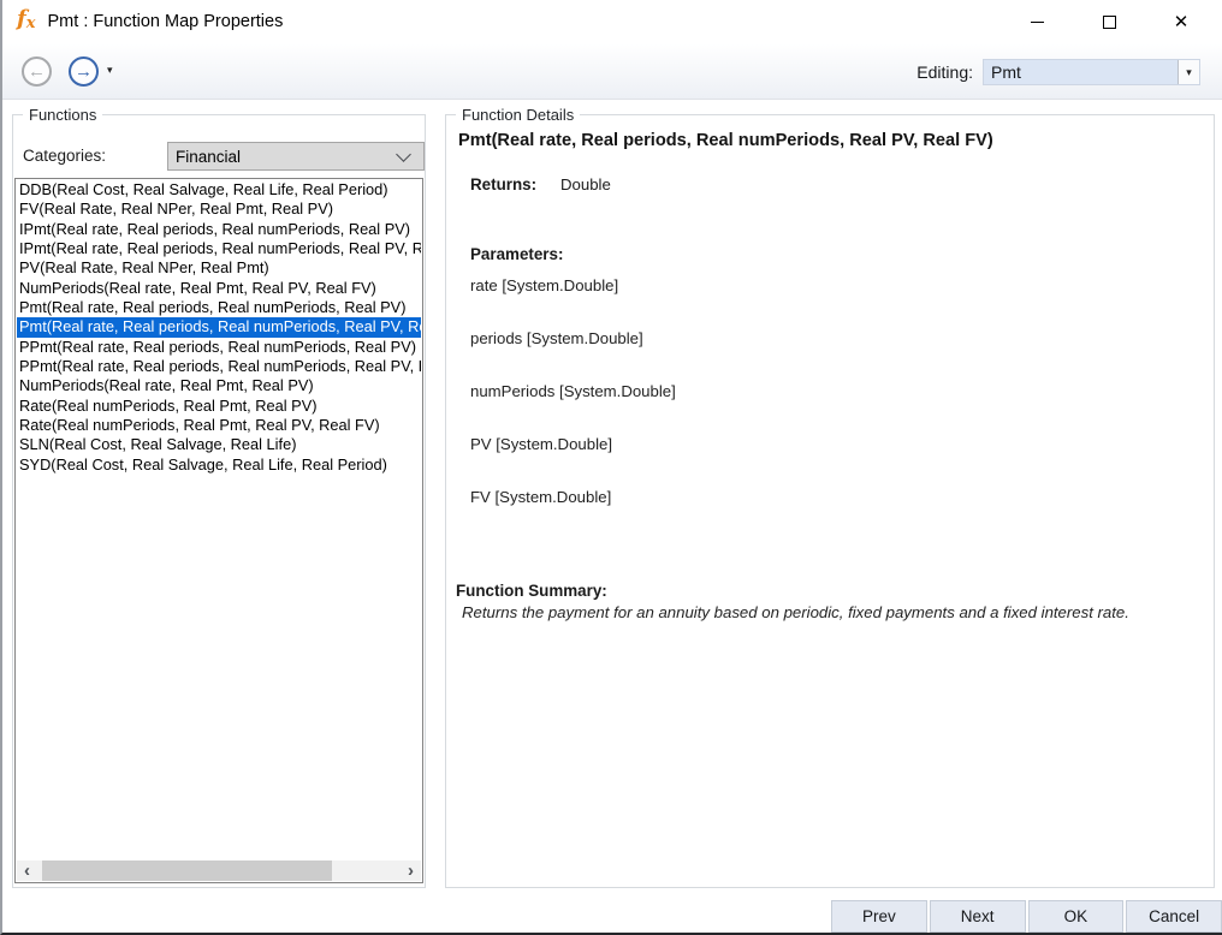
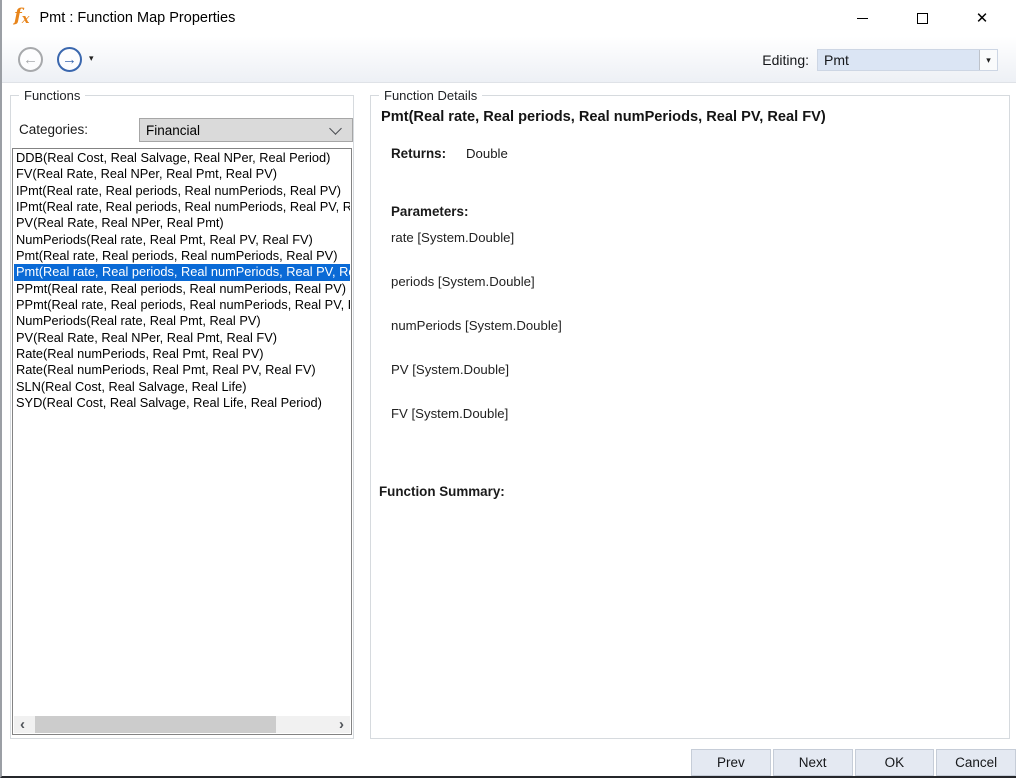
  fx
  Pmt : Function Map Properties
  ✕
  ←
  →
  ▾
  Editing:
  Pmt
  ▾
  Functions
  Categories:
  Financial
- DDB(Real Cost, Real Salvage, Real Life, Real Period)
+ DDB(Real Cost, Real Salvage, Real NPer, Real Period)
  FV(Real Rate, Real NPer, Real Pmt, Real PV)
  IPmt(Real rate, Real periods, Real numPeriods, Real PV)
  IPmt(Real rate, Real periods, Real numPeriods, Real PV, R
  PV(Real Rate, Real NPer, Real Pmt)
  NumPeriods(Real rate, Real Pmt, Real PV, Real FV)
  Pmt(Real rate, Real periods, Real numPeriods, Real PV)
  Pmt(Real rate, Real periods, Real numPeriods, Real PV, R
  PPmt(Real rate, Real periods, Real numPeriods, Real PV)
  PPmt(Real rate, Real periods, Real numPeriods, Real PV,
  NumPeriods(Real rate, Real Pmt, Real PV)
+ PV(Real Rate, Real NPer, Real Pmt, Real FV)
  Rate(Real numPeriods, Real Pmt, Real PV)
  Rate(Real numPeriods, Real Pmt, Real PV, Real FV)
  SLN(Real Cost, Real Salvage, Real Life)
  SYD(Real Cost, Real Salvage, Real Life, Real Period)
  ‹
  ›
  Function Details
  Pmt(Real rate, Real periods, Real numPeriods, Real PV, Real FV)
  Returns:
  Double
  Parameters:
  rate [System.Double]
  periods [System.Double]
  numPeriods [System.Double]
  PV [System.Double]
  FV [System.Double]
  Function Summary:
- Returns the payment for an annuity based on periodic, fixed payments and a fixed interest rate.
  Prev
  Next
  OK
  Cancel
